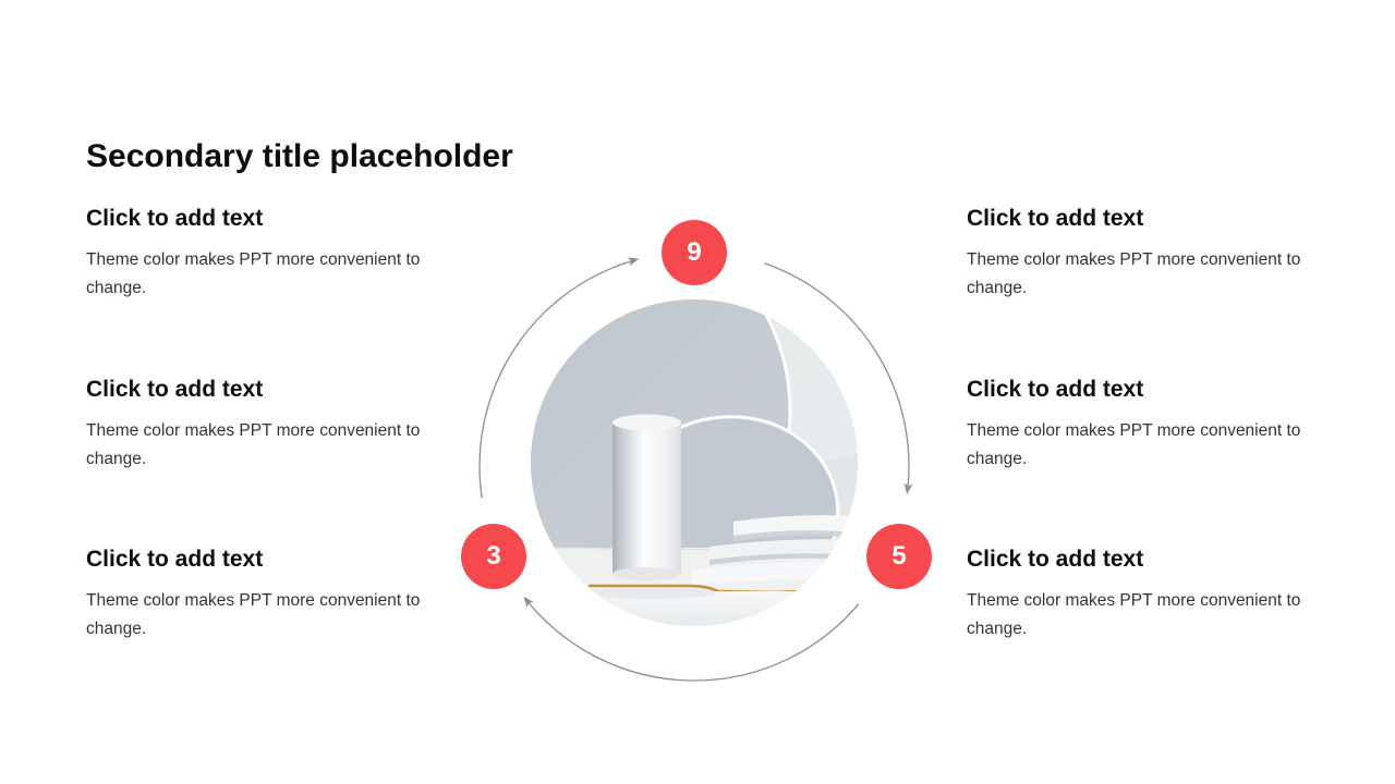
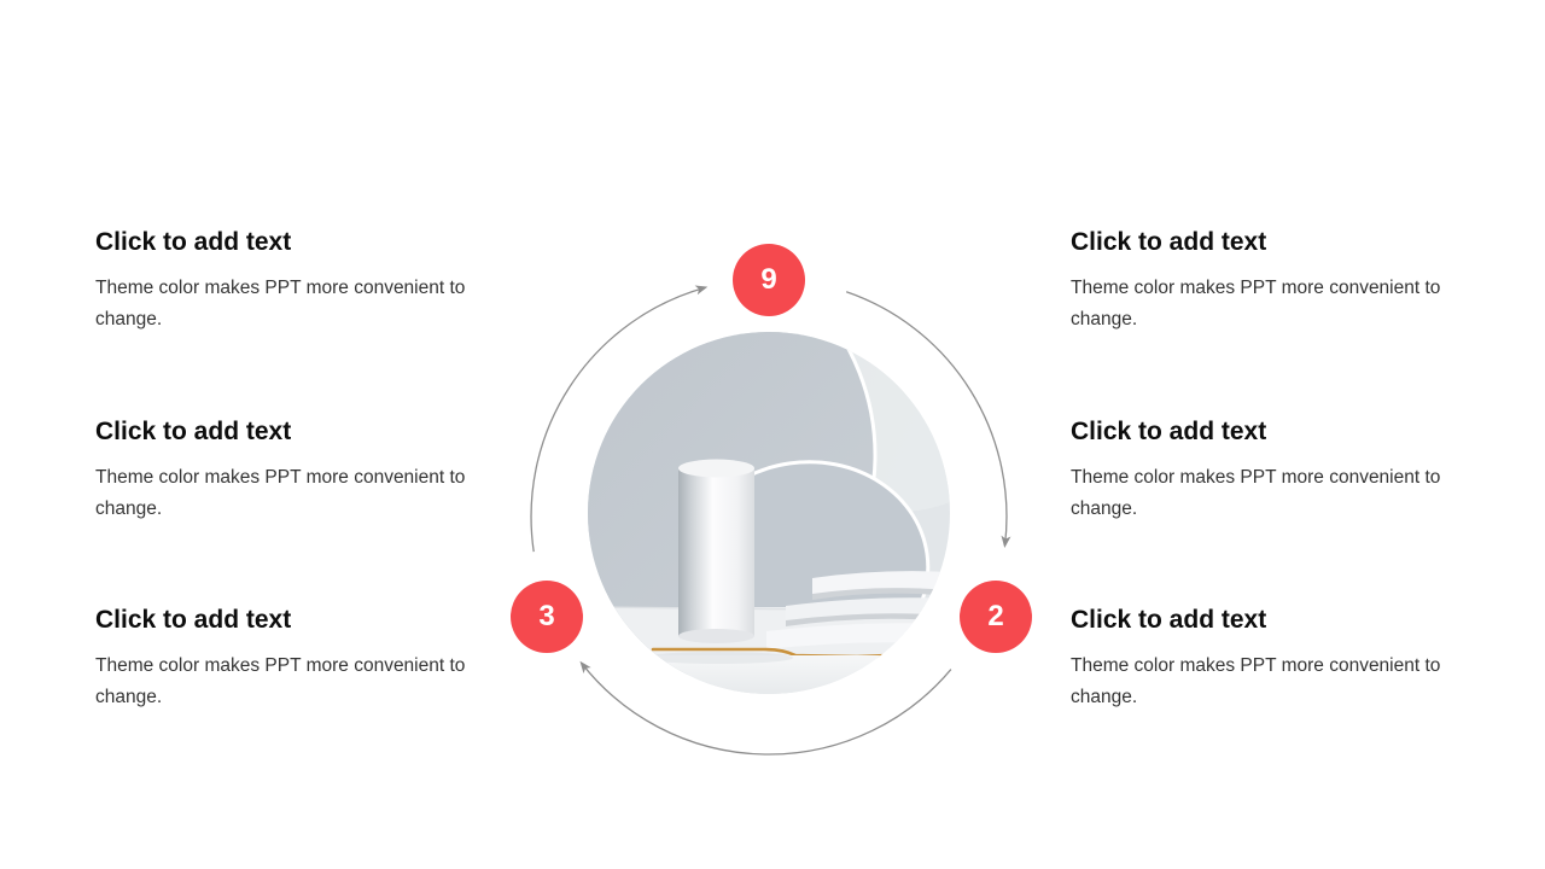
- Secondary title placeholder
  Click to add text
  Theme color makes PPT more convenient to change.
  Click to add text
  Theme color makes PPT more convenient to change.
  Click to add text
  Theme color makes PPT more convenient to change.
  Click to add text
  Theme color makes PPT more convenient to change.
  Click to add text
  Theme color makes PPT more convenient to change.
  Click to add text
  Theme color makes PPT more convenient to change.
  9
- 5
+ 2
  3
